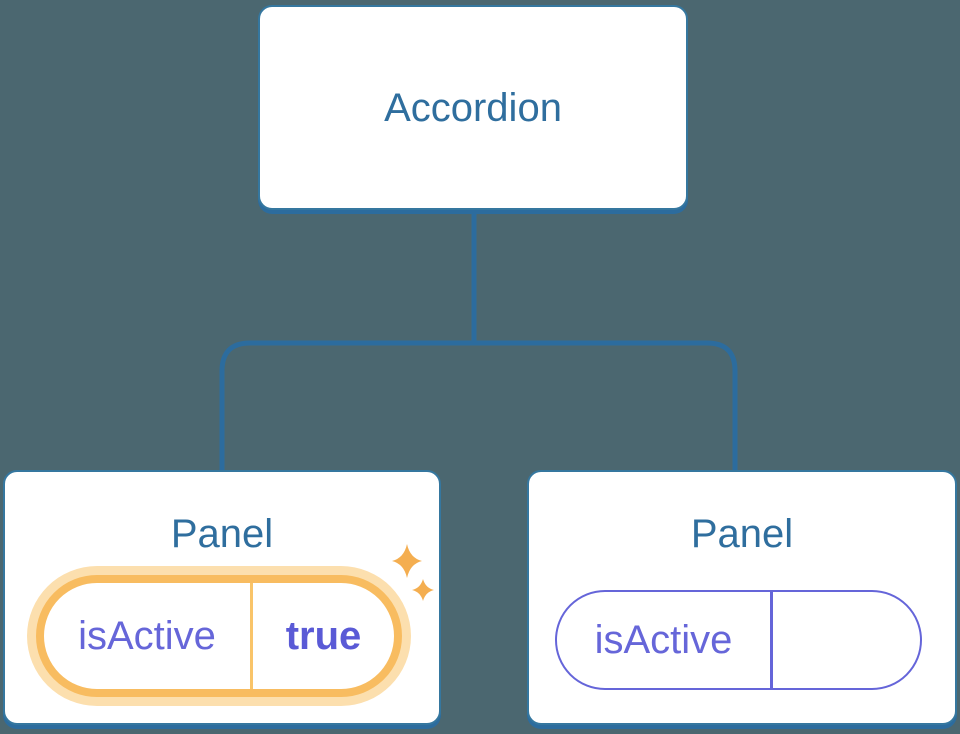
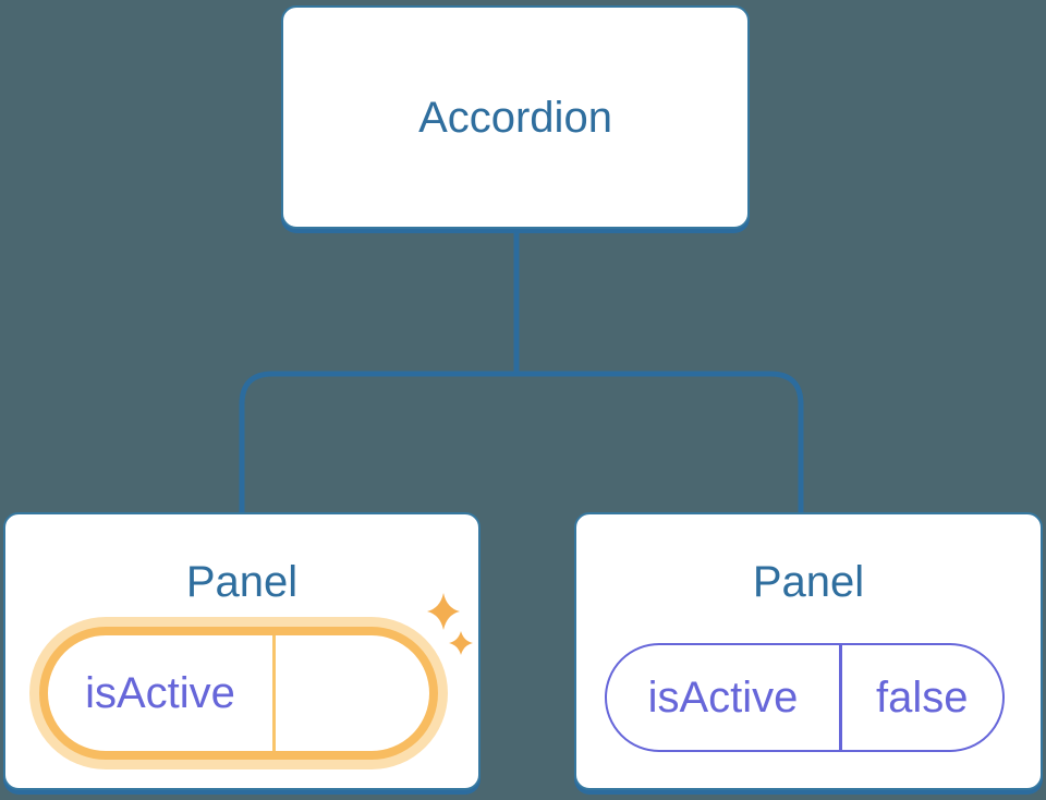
  Accordion
  Panel
  Panel
  isActive
- true
  isActive
+ false
